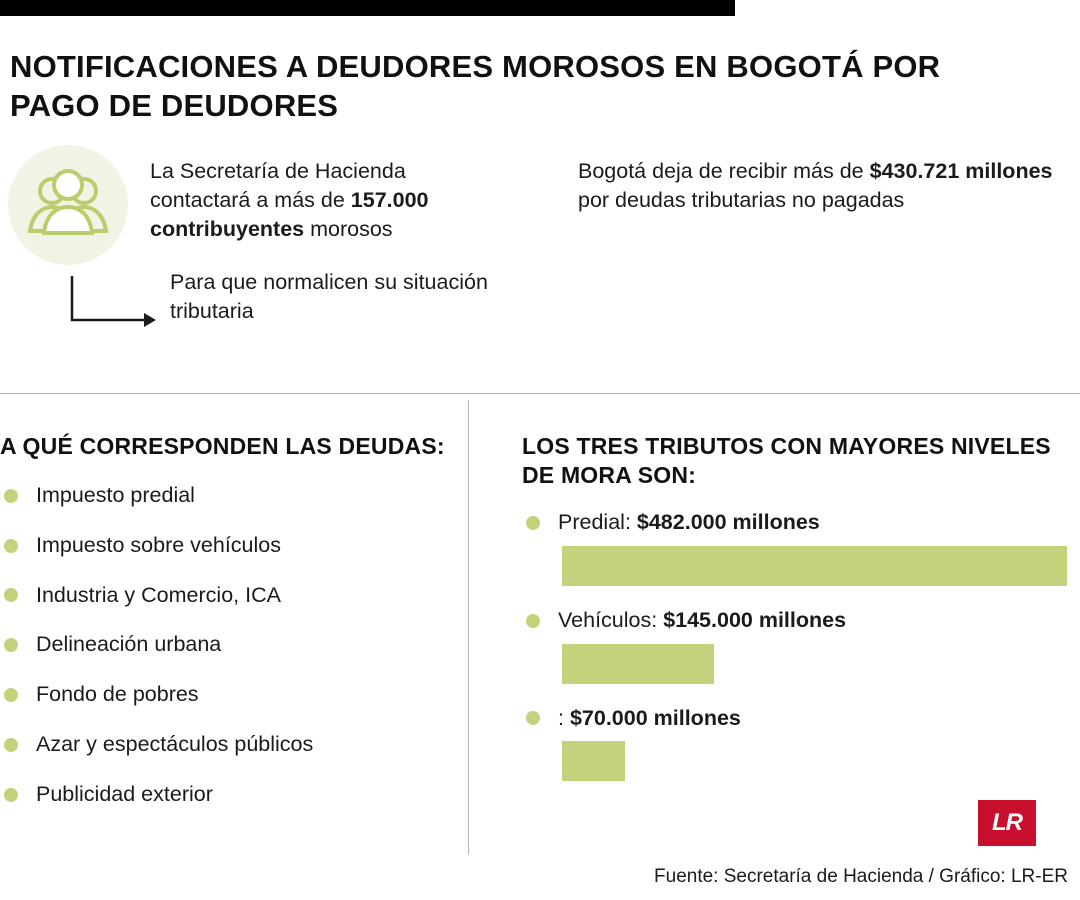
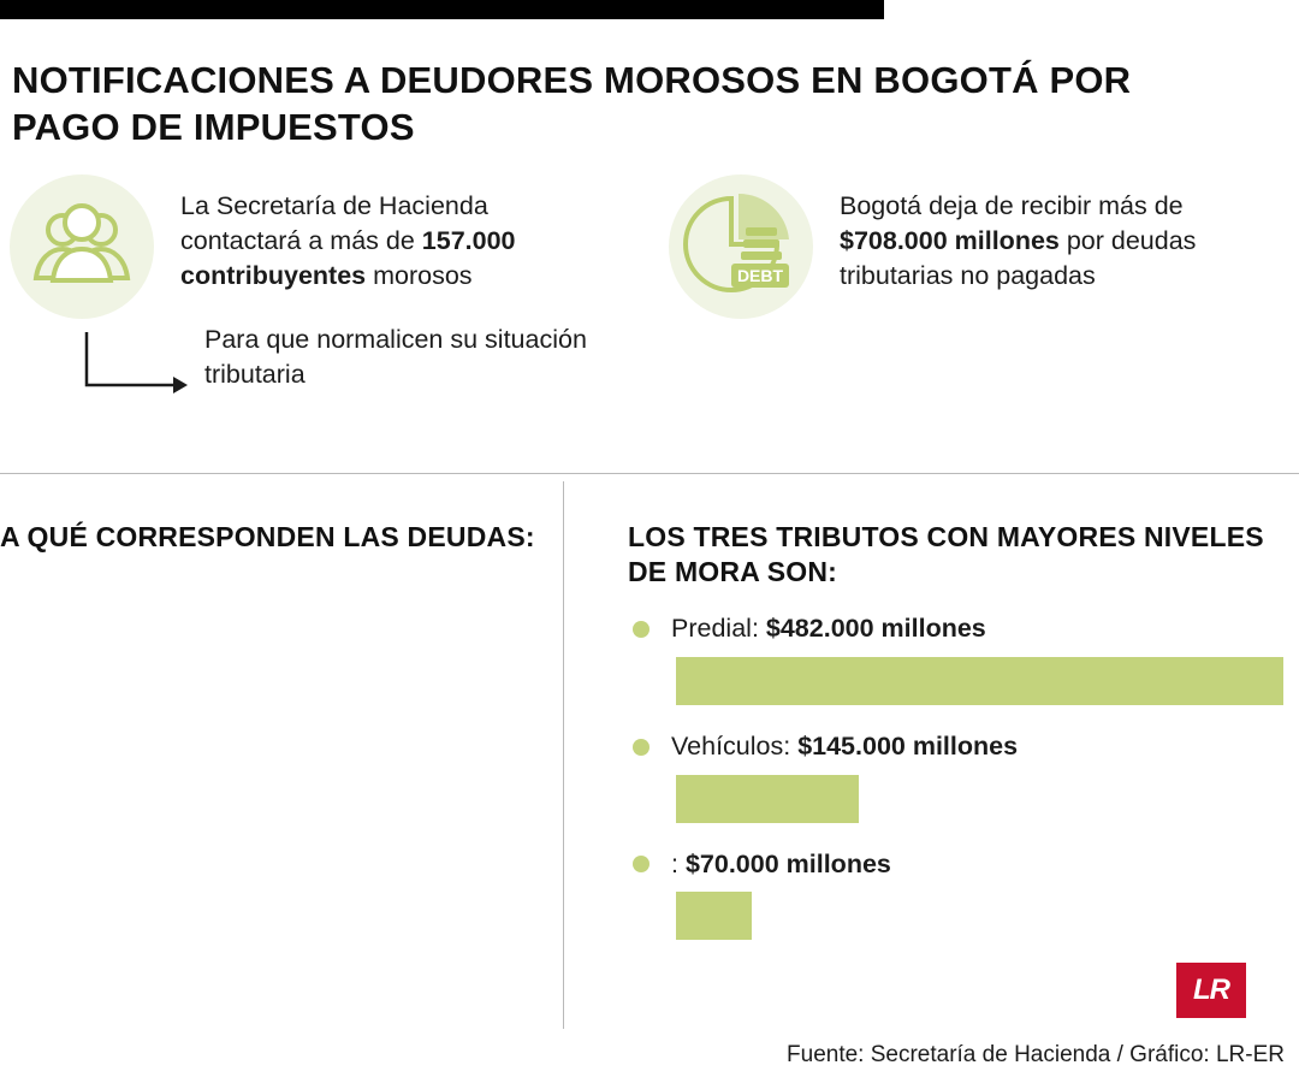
- NOTIFICACIONES A DEUDORES MOROSOS EN BOGOTÁ POR PAGO DE DEUDORES
+ NOTIFICACIONES A DEUDORES MOROSOS EN BOGOTÁ POR PAGO DE IMPUESTOS
  La Secretaría de Hacienda contactará a más de 157.000 contribuyentes morosos
  Para que normalicen su situación tributaria
+ DEBT
- Bogotá deja de recibir más de $430.721 millones por deudas tributarias no pagadas
+ Bogotá deja de recibir más de $708.000 millones por deudas tributarias no pagadas
  A QUÉ CORRESPONDEN LAS DEUDAS:
- Impuesto predial
- Impuesto sobre vehículos
- Industria y Comercio, ICA
- Delineación urbana
- Fondo de pobres
- Azar y espectáculos públicos
- Publicidad exterior
  LOS TRES TRIBUTOS CON MAYORES NIVELES DE MORA SON:
  Predial
  :
  $482.000 millones
  Vehículos
  :
  $145.000 millones
  :
  $70.000 millones
  LR
  Fuente: Secretaría de Hacienda / Gráfico: LR-ER
